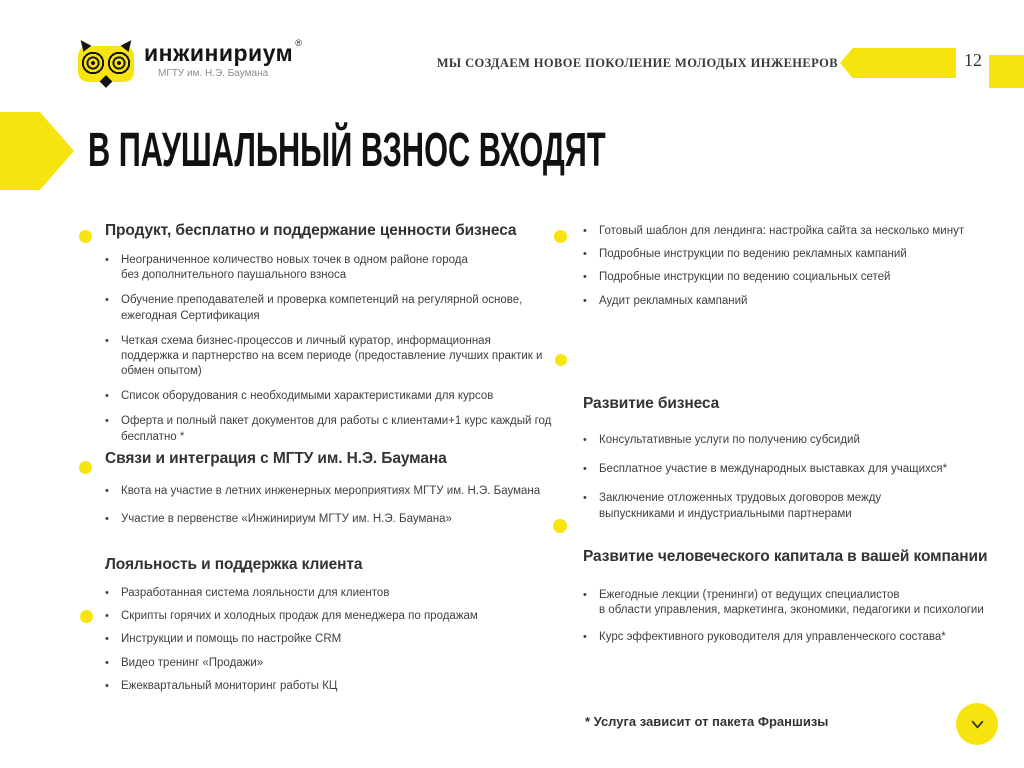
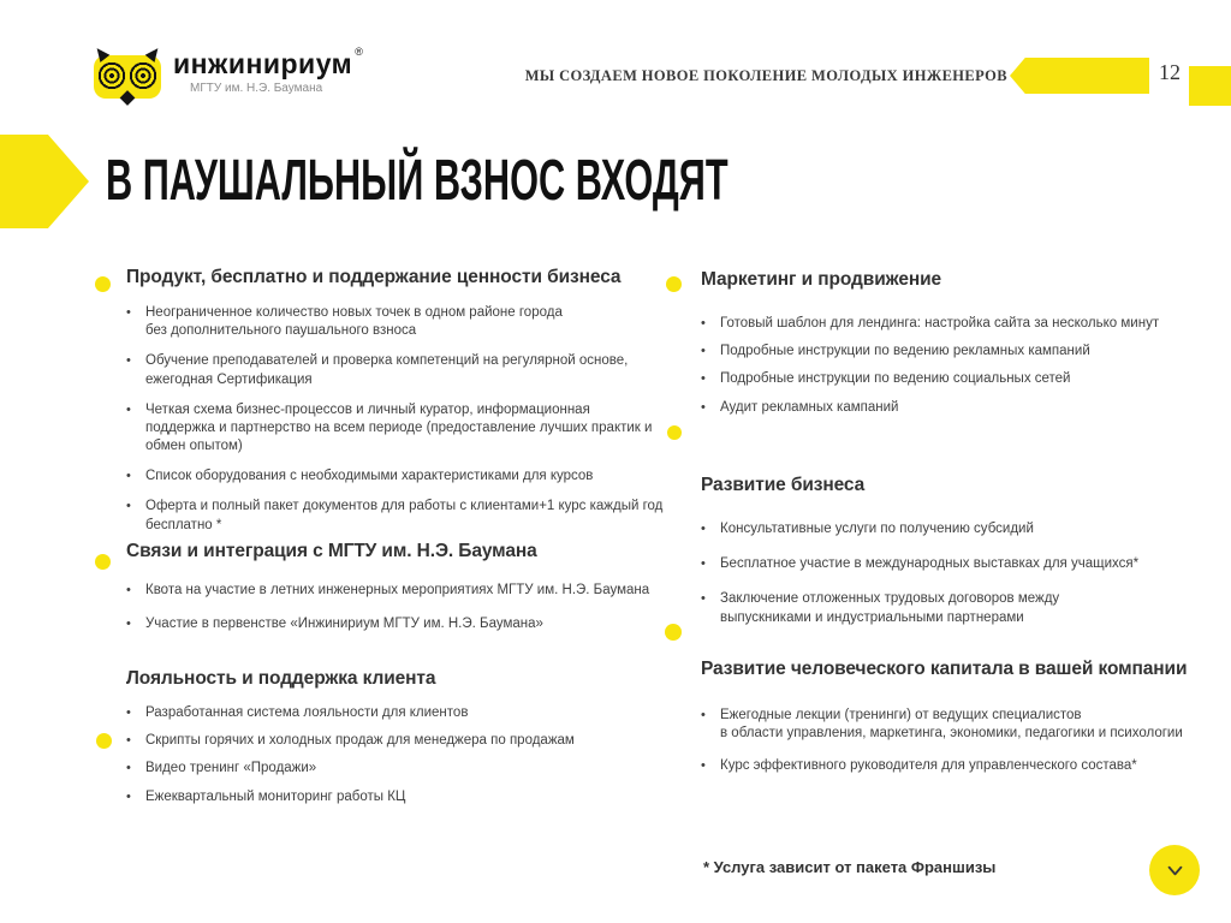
  инжинириум
  ®
  МГТУ им. Н.Э. Баумана
  МЫ СОЗДАЕМ НОВОЕ ПОКОЛЕНИЕ МОЛОДЫХ ИНЖЕНЕРОВ
  12
  В ПАУШАЛЬНЫЙ ВЗНОС ВХОДЯТ
  Продукт, бесплатно и поддержание ценности бизнеса
  Неограниченное количество новых точек в одном районе города
  без дополнительного паушального взноса
  Обучение преподавателей и проверка компетенций на регулярной основе,
  ежегодная Сертификация
  Четкая схема бизнес-процессов и личный куратор, информационная
  поддержка и партнерство на всем периоде (предоставление лучших практик и
  обмен опытом)
  Список оборудования с необходимыми характеристиками для курсов
  Оферта и полный пакет документов для работы с клиентами+1 курс каждый год
  бесплатно *
  Связи и интеграция с МГТУ им. Н.Э. Баумана
  Квота на участие в летних инженерных мероприятиях МГТУ им. Н.Э. Баумана
  Участие в первенстве «Инжинириум МГТУ им. Н.Э. Баумана»
  Лояльность и поддержка клиента
  Разработанная система лояльности для клиентов
  Скрипты горячих и холодных продаж для менеджера по продажам
- Инструкции и помощь по настройке CRM
  Видео тренинг «Продажи»
  Ежеквартальный мониторинг работы КЦ
+ Маркетинг и продвижение
  Готовый шаблон для лендинга: настройка сайта за несколько минут
  Подробные инструкции по ведению рекламных кампаний
  Подробные инструкции по ведению социальных сетей
  Аудит рекламных кампаний
  Развитие бизнеса
  Консультативные услуги по получению субсидий
  Бесплатное участие в международных выставках для учащихся*
  Заключение отложенных трудовых договоров между
  выпускниками и индустриальными партнерами
  Развитие человеческого капитала в вашей компании
  Ежегодные лекции (тренинги) от ведущих специалистов
  в области управления, маркетинга, экономики, педагогики и психологии
  Курс эффективного руководителя для управленческого состава*
  * Услуга зависит от пакета Франшизы
